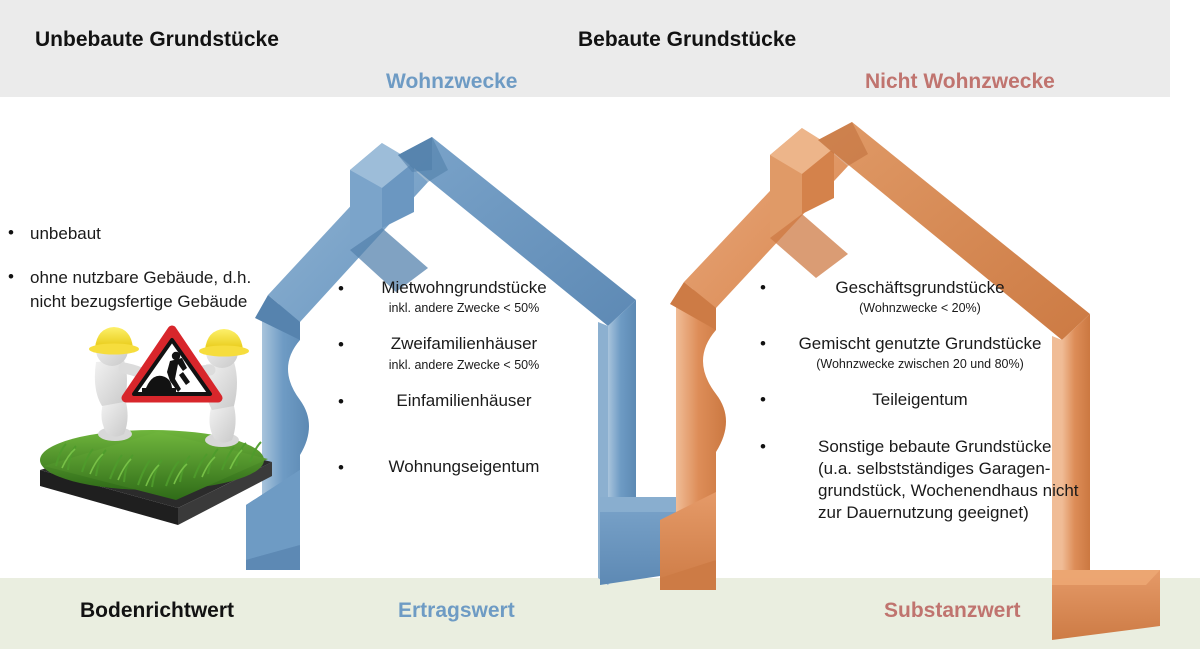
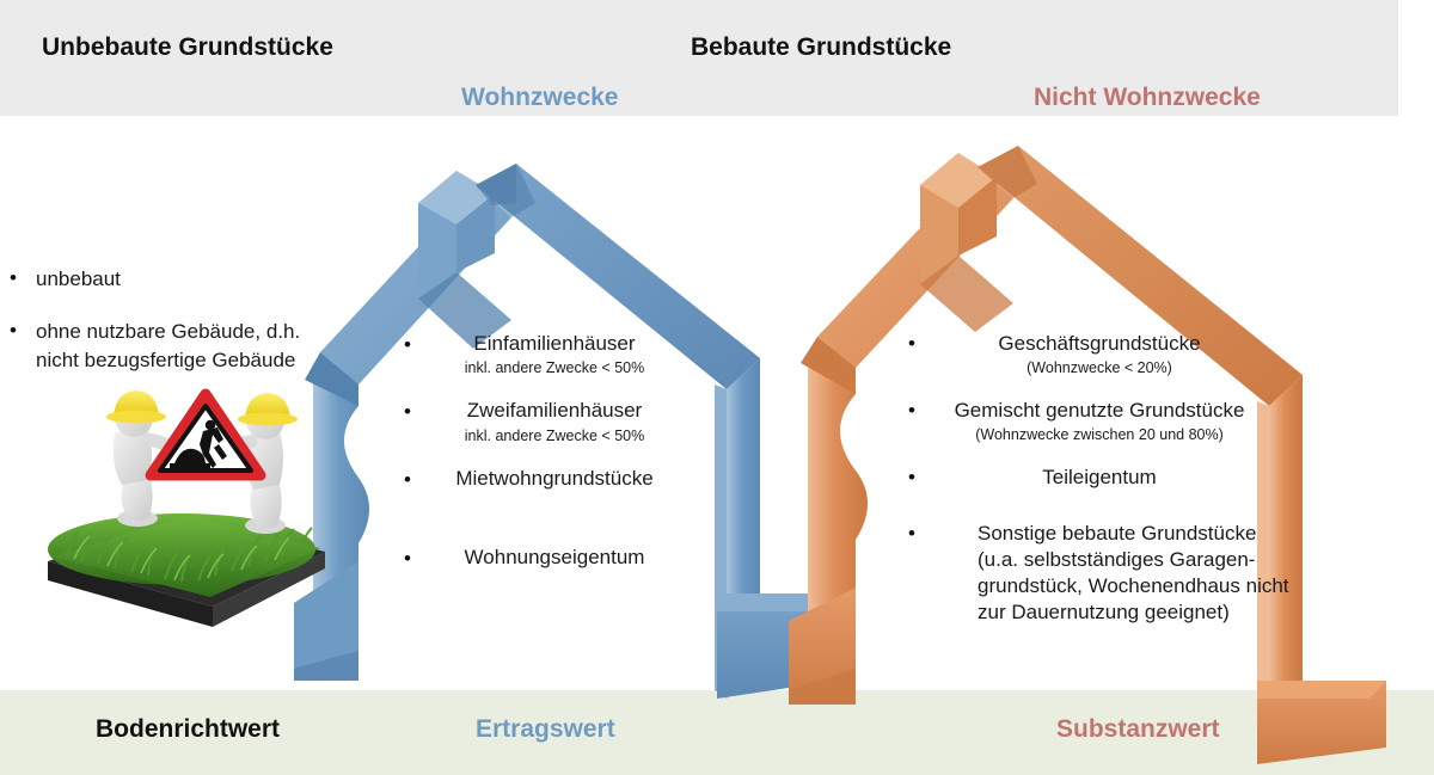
  Unbebaute Grundstücke
  Bebaute Grundstücke
  Wohnzwecke
  Nicht Wohnzwecke
  •
  unbebaut
  •
  ohne nutzbare Gebäude, d.h. nicht bezugsfertige Gebäude
  •
- Mietwohngrundstücke
+ Einfamilienhäuser
  inkl. andere Zwecke < 50%
  •
  Zweifamilienhäuser
  inkl. andere Zwecke < 50%
  •
- Einfamilienhäuser
+ Mietwohngrundstücke
  •
  Wohnungseigentum
  •
  Geschäftsgrundstücke
  (Wohnzwecke < 20%)
  •
  Gemischt genutzte Grundstücke
  (Wohnzwecke zwischen 20 und 80%)
  •
  Teileigentum
  •
  Sonstige bebaute Grundstücke (u.a. selbstständiges Garagen-grundstück, Wochenendhaus nicht zur Dauernutzung geeignet)
  Bodenrichtwert
  Ertragswert
  Substanzwert
